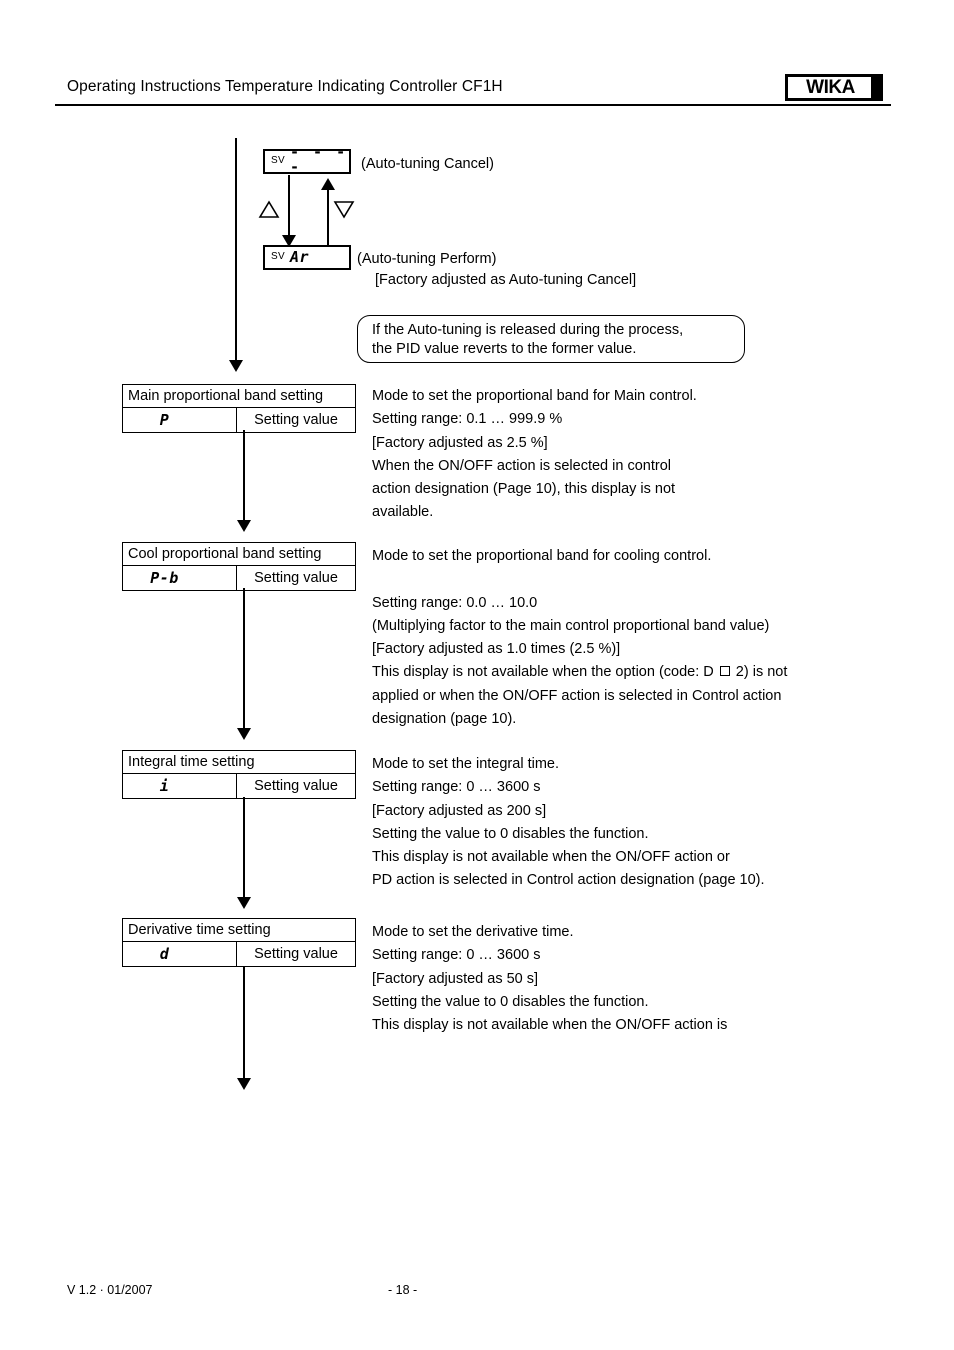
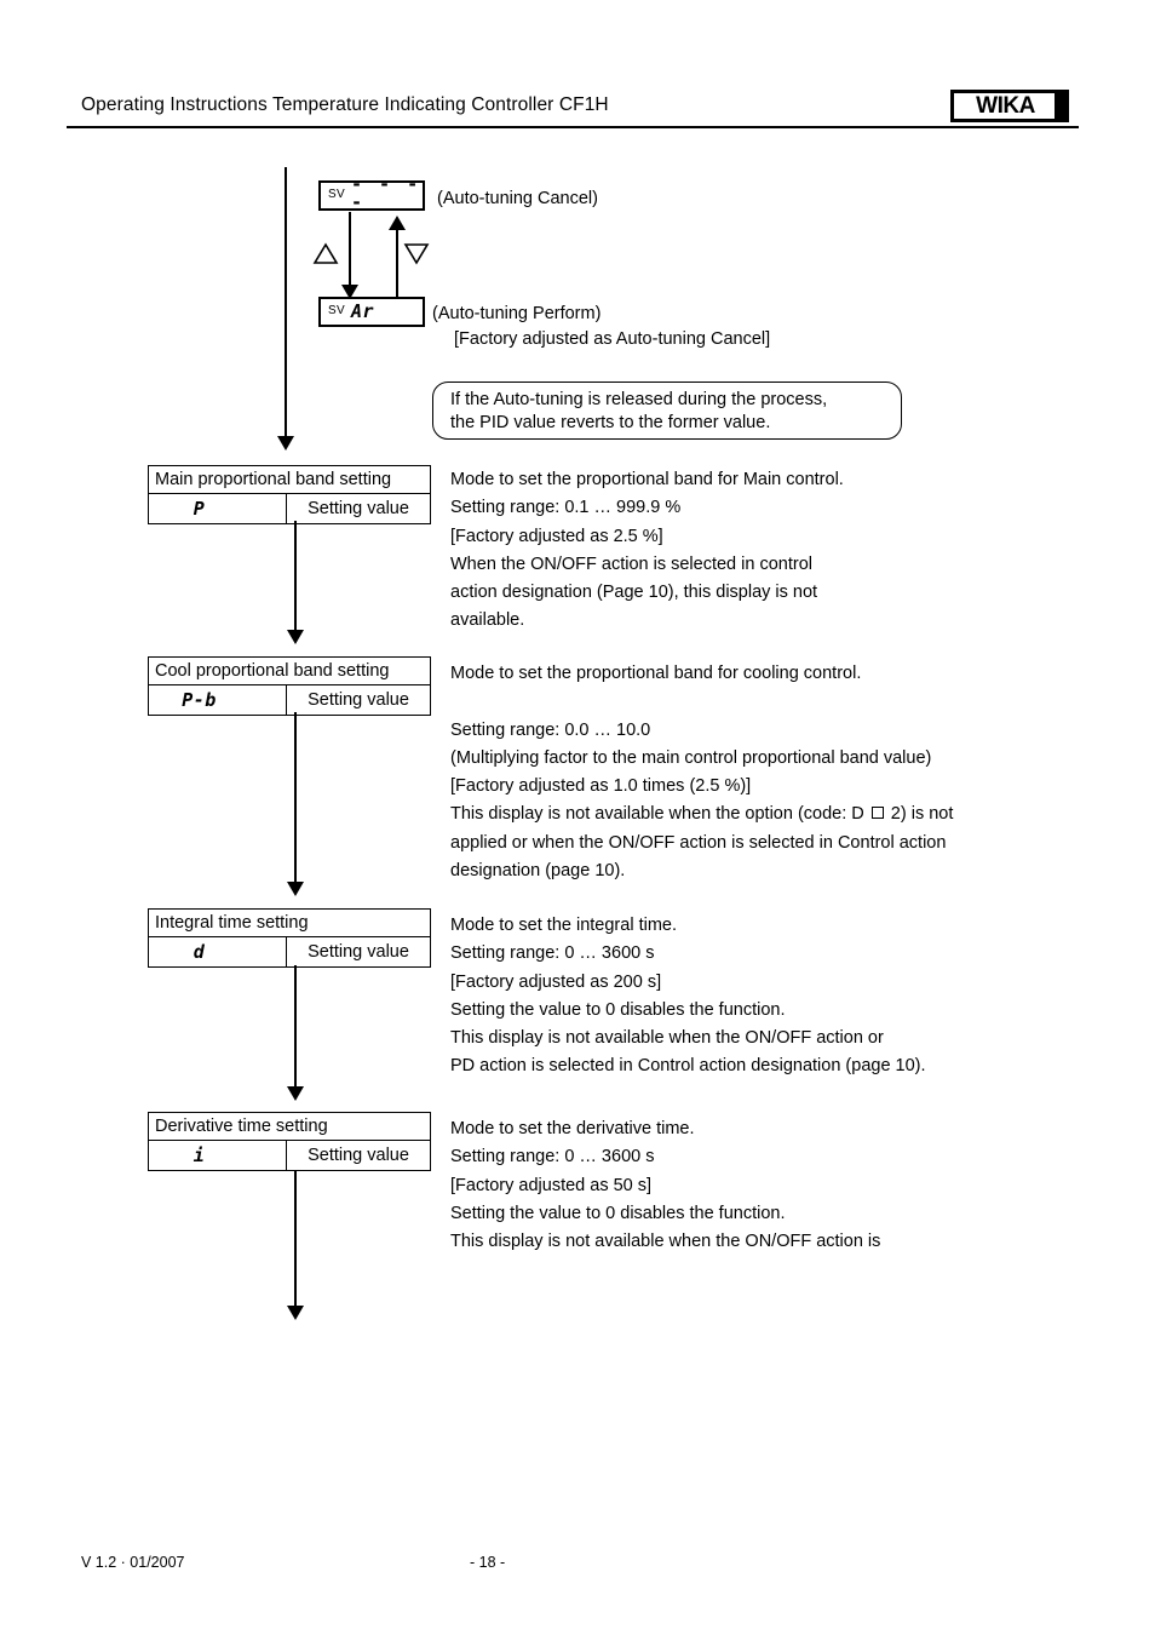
  Operating Instructions Temperature Indicating Controller CF1H
  WIKA
  SV
  - - - -
  (Auto-tuning Cancel)
  SV
  Ar
  (Auto-tuning Perform)
  [Factory adjusted as Auto-tuning Cancel]
  If the Auto-tuning is released during the process,
  the PID value reverts to the former value.
  Main proportional band setting
  P
  Setting value
  Mode to set the proportional band for Main control.
  Setting range: 0.1 … 999.9 %
  [Factory adjusted as 2.5 %]
  When the ON/OFF action is selected in control
  action designation (Page 10), this display is not
  available.
  Cool proportional band setting
  P-b
  Setting value
  Mode to set the proportional band for cooling control.
  Setting range: 0.0 … 10.0
  (Multiplying factor to the main control proportional band value)
  [Factory adjusted as 1.0 times (2.5 %)]
  This display is not available when the option (code: D 2) is not
  applied or when the ON/OFF action is selected in Control action
  designation (page 10).
  Integral time setting
- i
+ d
  Setting value
  Mode to set the integral time.
  Setting range: 0 … 3600 s
  [Factory adjusted as 200 s]
  Setting the value to 0 disables the function.
  This display is not available when the ON/OFF action or
  PD action is selected in Control action designation (page 10).
  Derivative time setting
- d
+ i
  Setting value
  Mode to set the derivative time.
  Setting range: 0 … 3600 s
  [Factory adjusted as 50 s]
  Setting the value to 0 disables the function.
  This display is not available when the ON/OFF action is
  V 1.2 · 01/2007
  - 18 -
